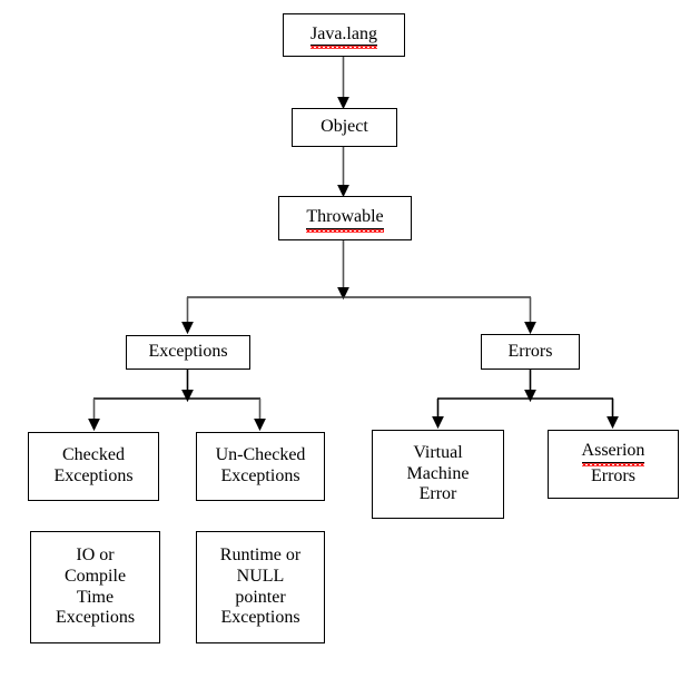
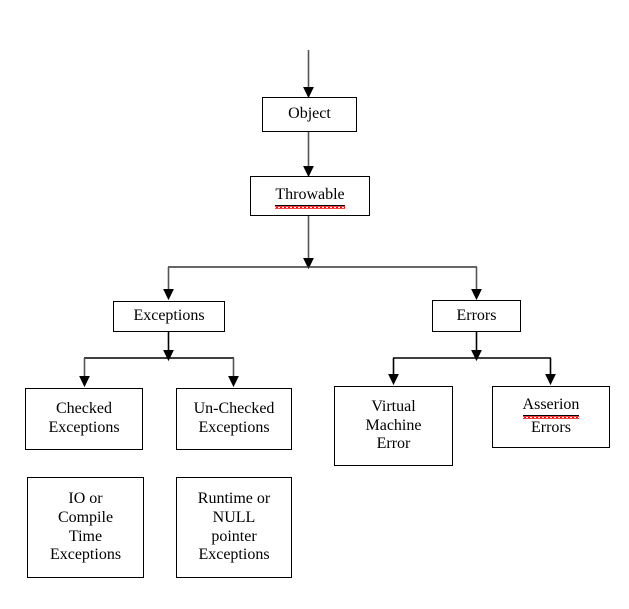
- Java.lang
  Object
  Throwable
  Exceptions
  Errors
  Checked
  Exceptions
  Un-Checked
  Exceptions
  Virtual
  Machine
  Error
  Asserion
  Errors
  IO or
  Compile
  Time
  Exceptions
  Runtime or
  NULL
  pointer
  Exceptions
